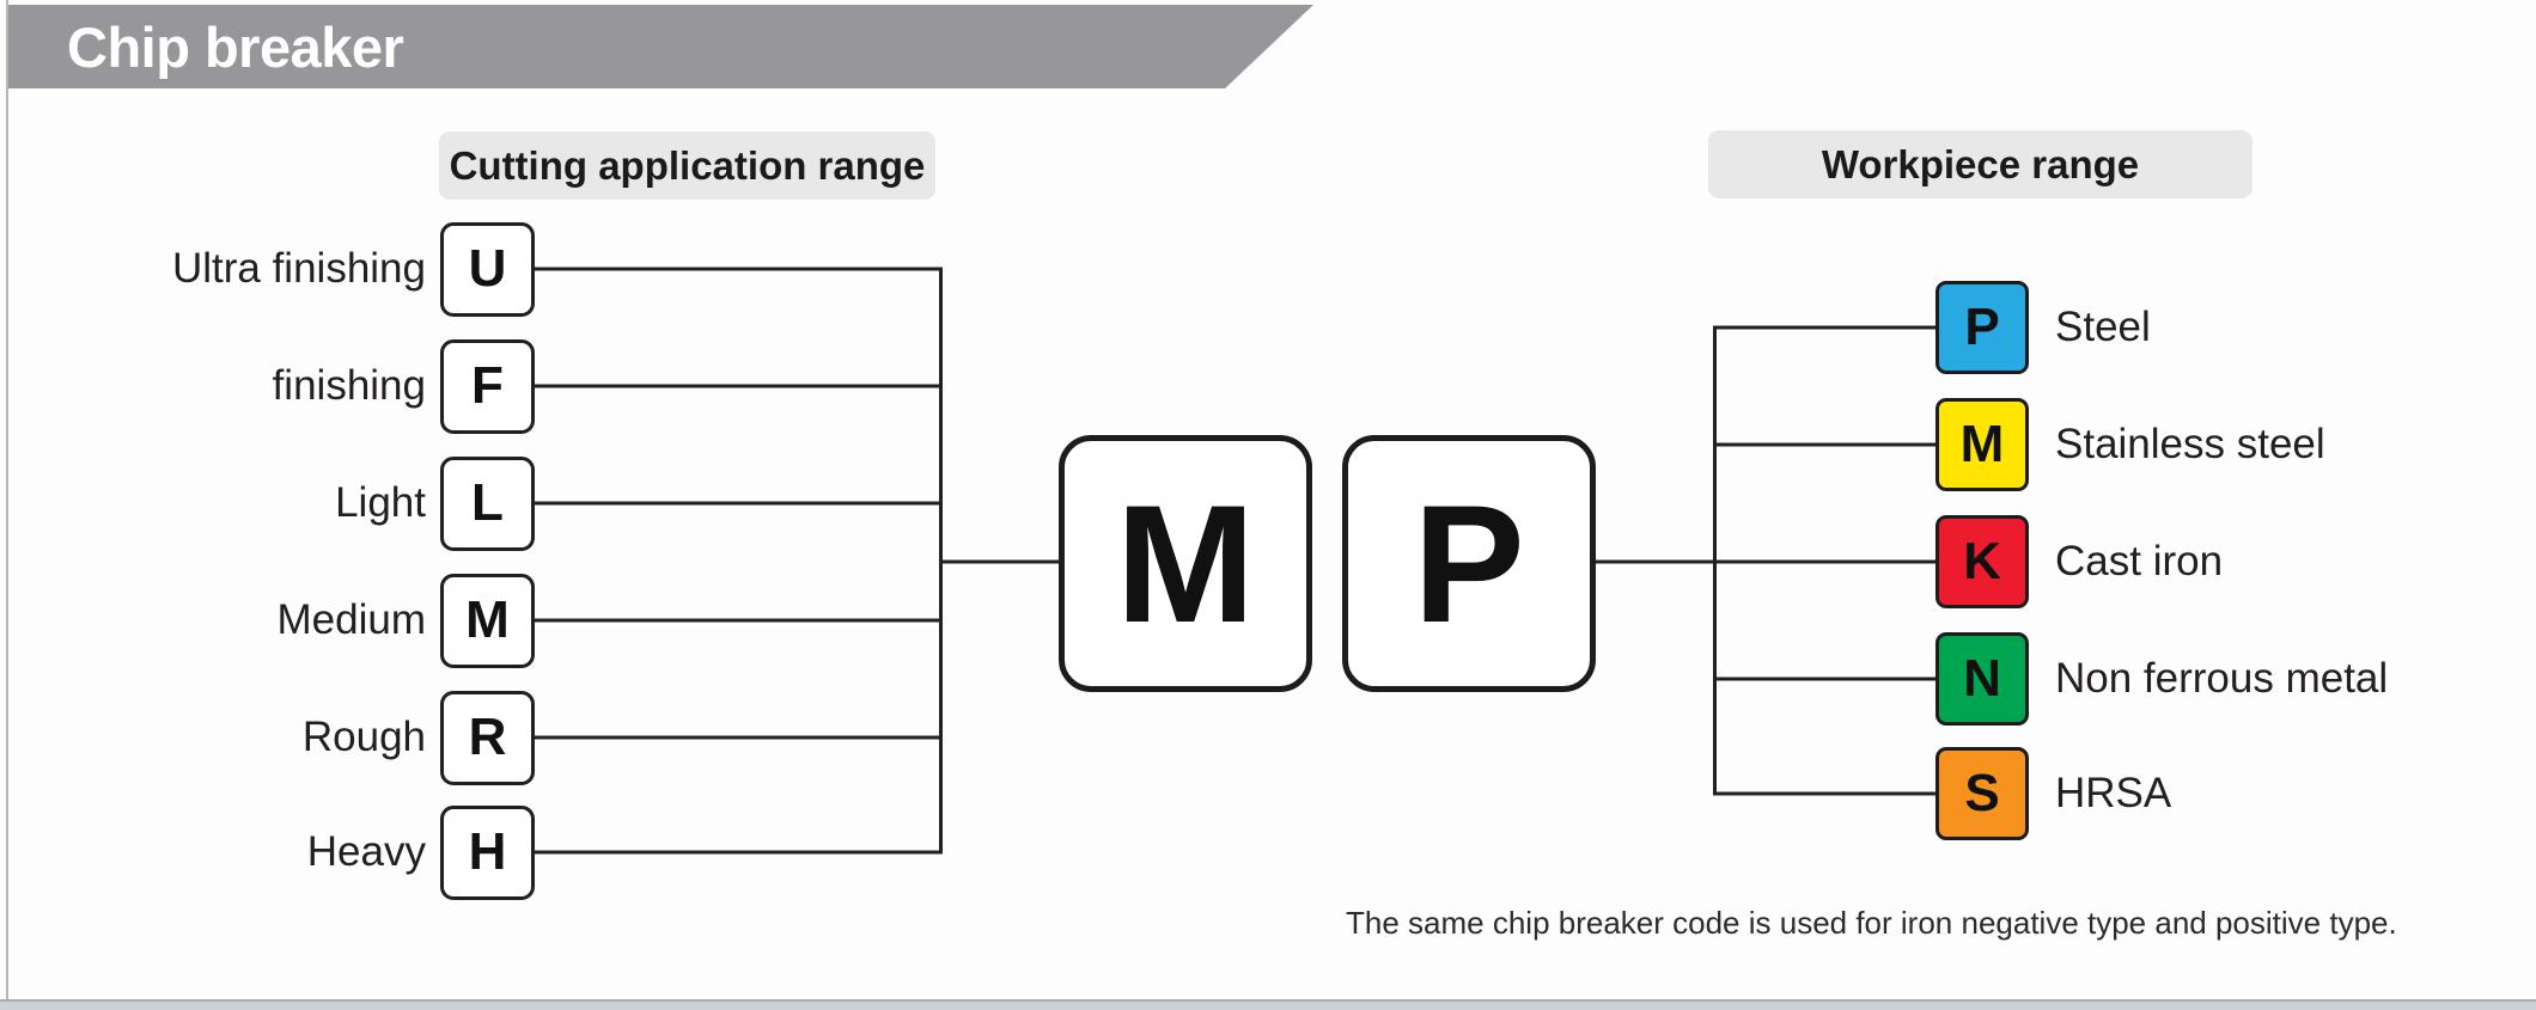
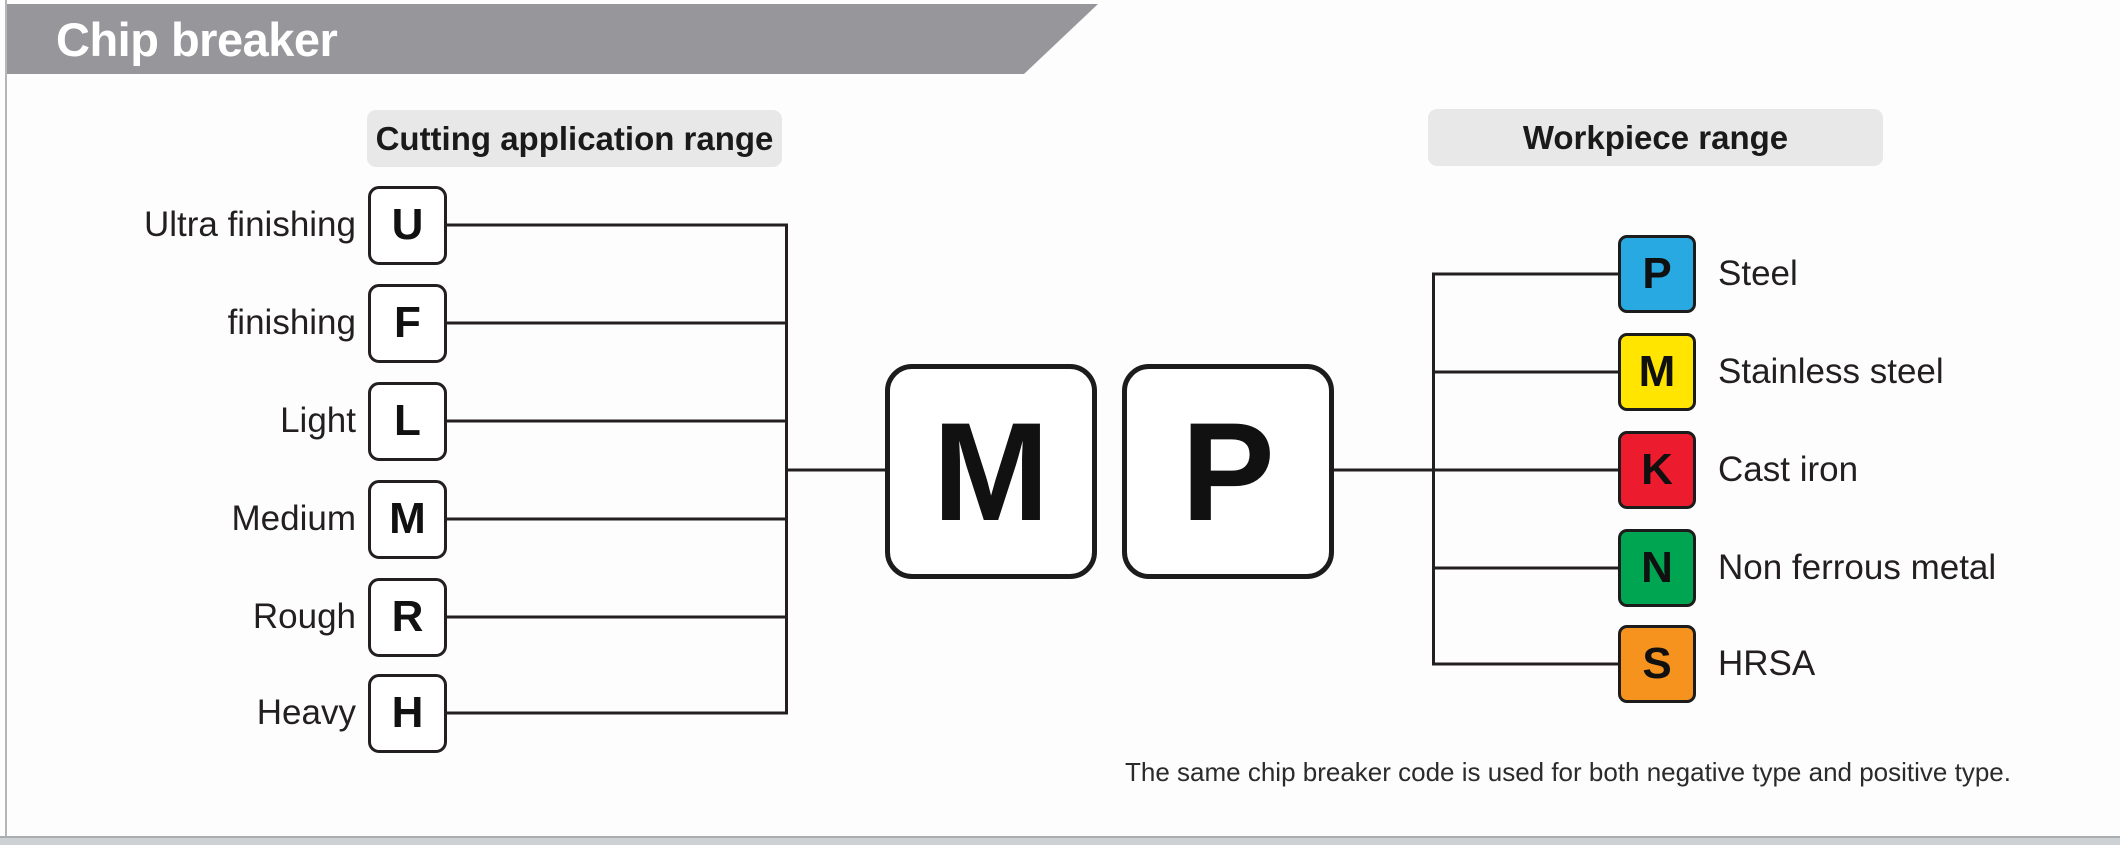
  Chip breaker
  Cutting application range
  Workpiece range
  Ultra finishing
  U
  finishing
  F
  Light
  L
  Medium
  M
  Rough
  R
  Heavy
  H
  M
  P
  P
  Steel
  M
  Stainless steel
  K
  Cast iron
  N
  Non ferrous metal
  S
  HRSA
- The same chip breaker code is used for iron negative type and positive type.
+ The same chip breaker code is used for both negative type and positive type.
